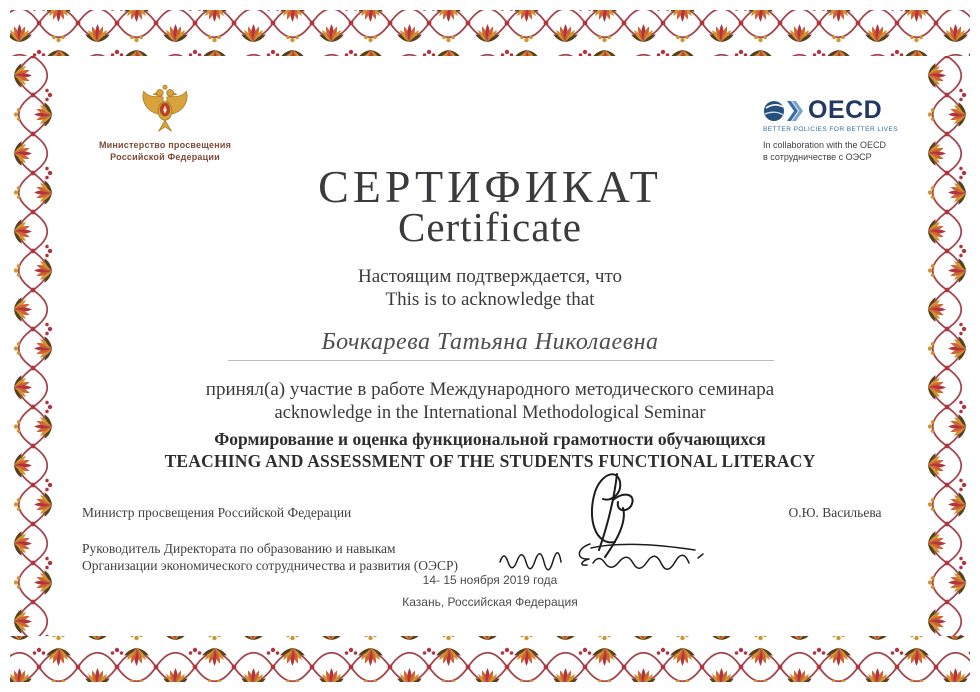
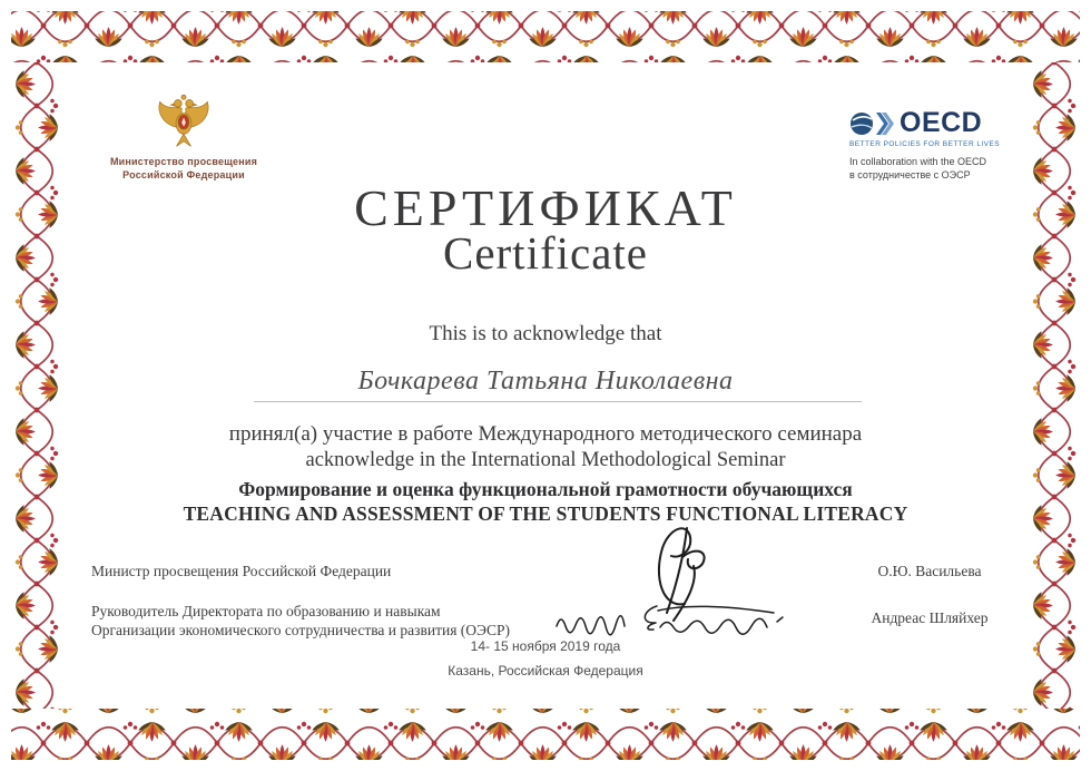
  Министерство просвещения
  Российской Федерации
  OECD
  In collaboration with the OECD
  в сотрудничестве с ОЭСР
  СЕРТИФИКАТ
  Certificate
- Настоящим подтверждается, что
  This is to acknowledge that
  Бочкарева Татьяна Николаевна
  принял(а) участие в работе Международного методического семинара
  acknowledge in the International Methodological Seminar
  Формирование и оценка функциональной грамотности обучающихся
  TEACHING AND ASSESSMENT OF THE STUDENTS FUNCTIONAL LITERACY
  Министр просвещения Российской Федерации
  Руководитель Директората по образованию и навыкам
  Организации экономического сотрудничества и развития (ОЭСР)
  О.Ю. Васильева
+ Андреас Шляйхер
  14- 15 ноября 2019 года
  Казань, Российская Федерация
